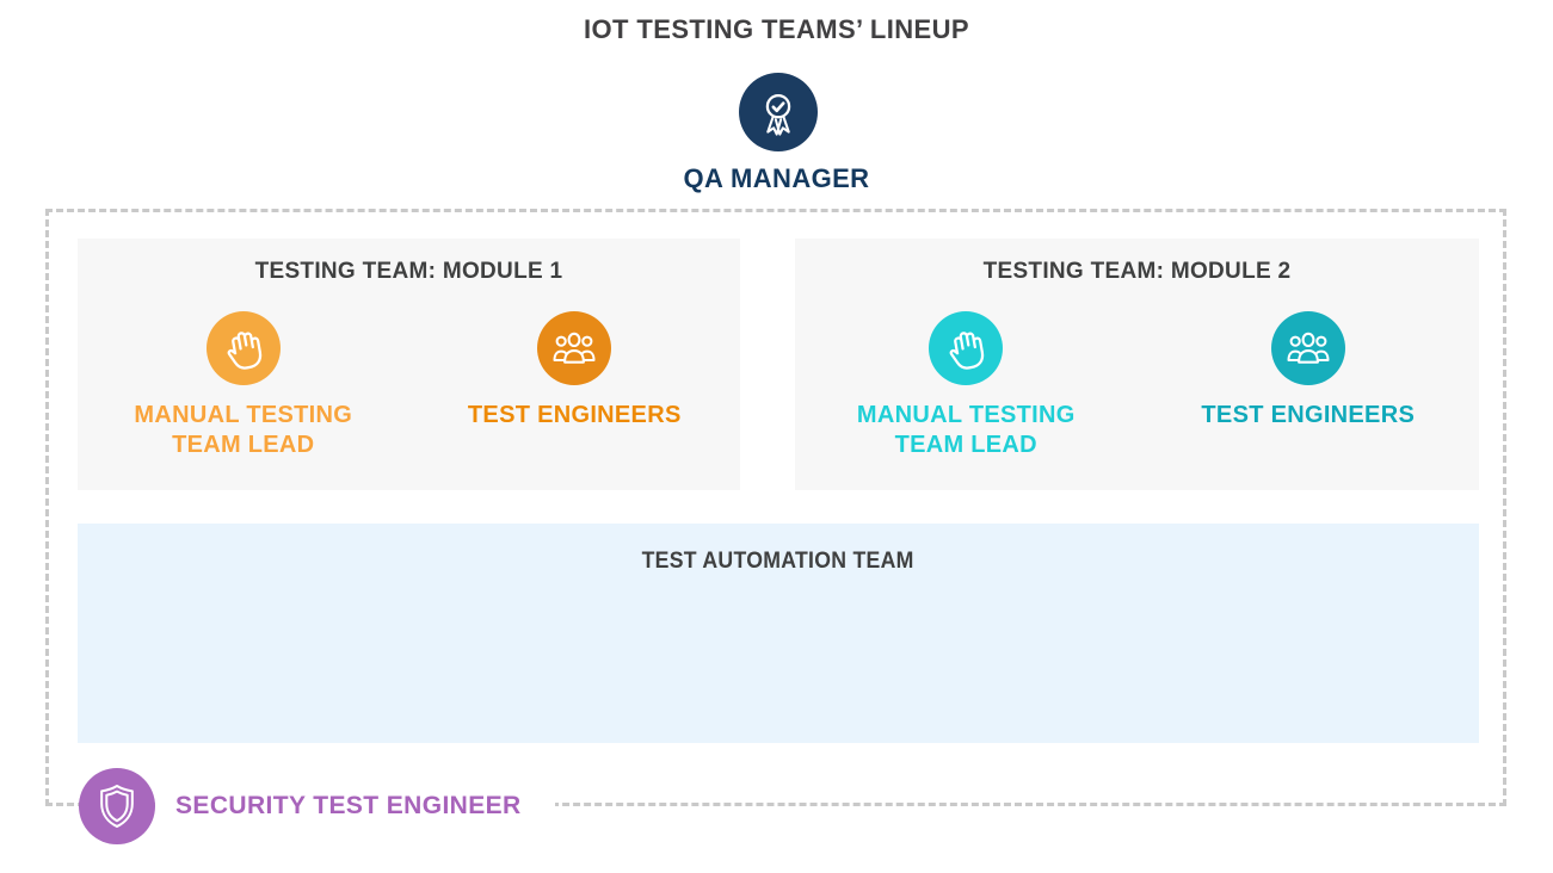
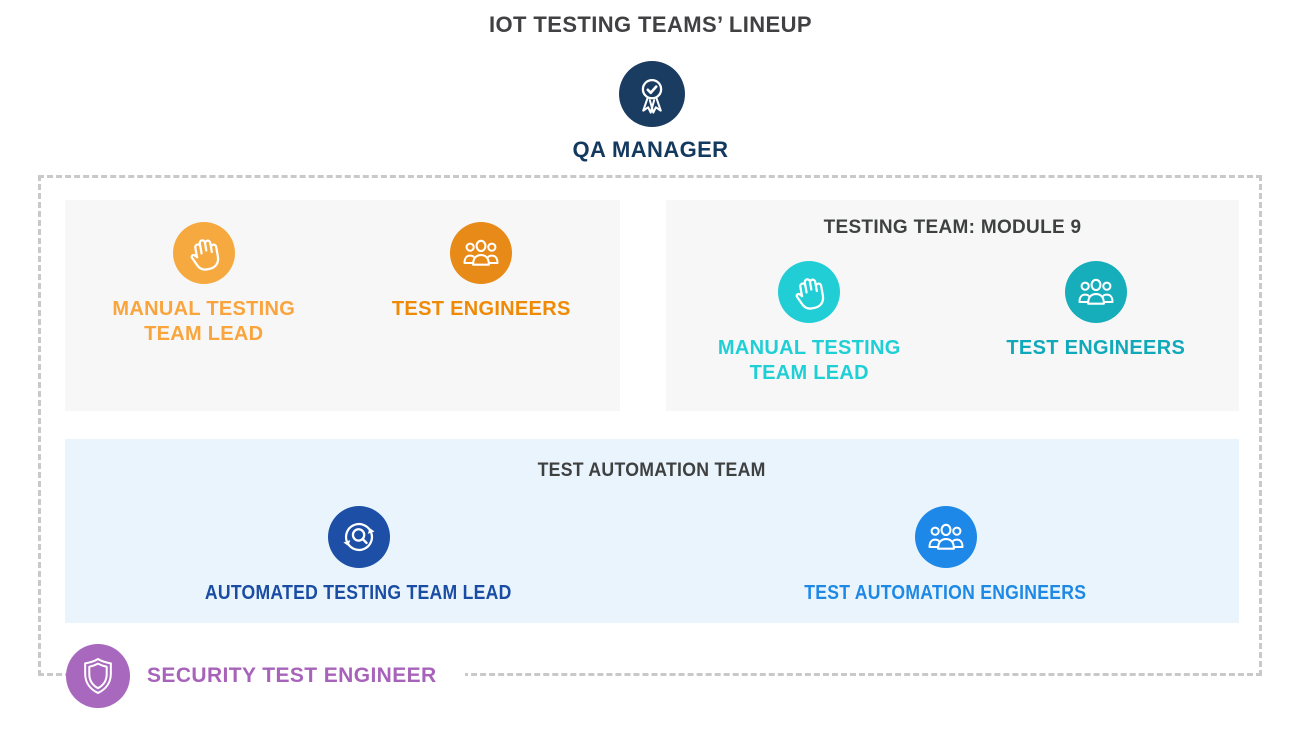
  IOT TESTING TEAMS’ LINEUP
  QA MANAGER
- TESTING TEAM: MODULE 1
  MANUAL TESTING TEAM LEAD
  TEST ENGINEERS
- TESTING TEAM: MODULE 2
+ TESTING TEAM: MODULE 9
  MANUAL TESTING TEAM LEAD
  TEST ENGINEERS
  TEST AUTOMATION TEAM
+ AUTOMATED TESTING TEAM LEAD
+ TEST AUTOMATION ENGINEERS
  SECURITY TEST ENGINEER
